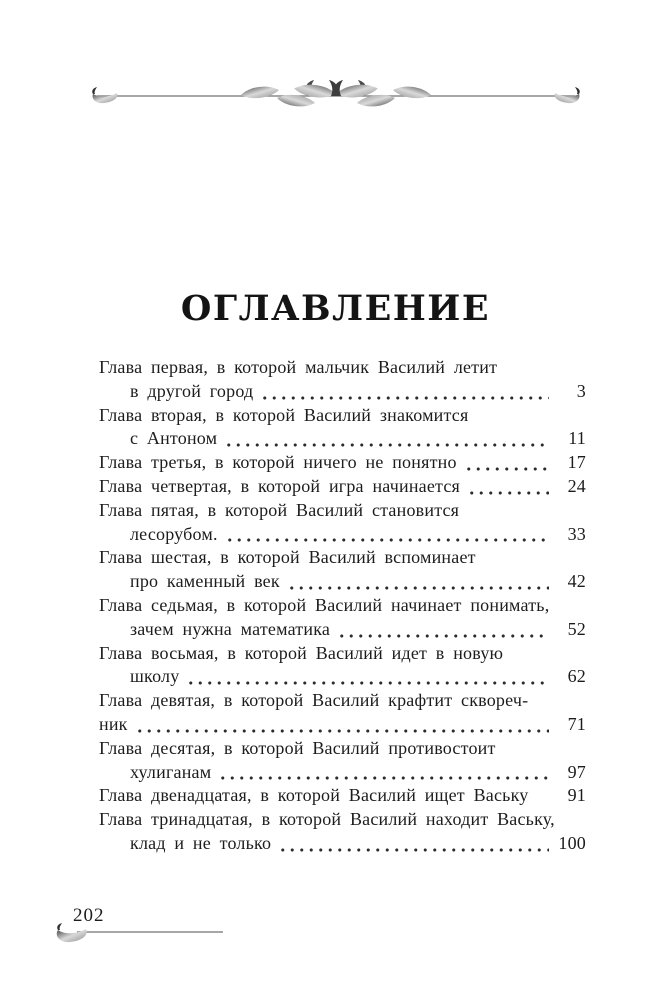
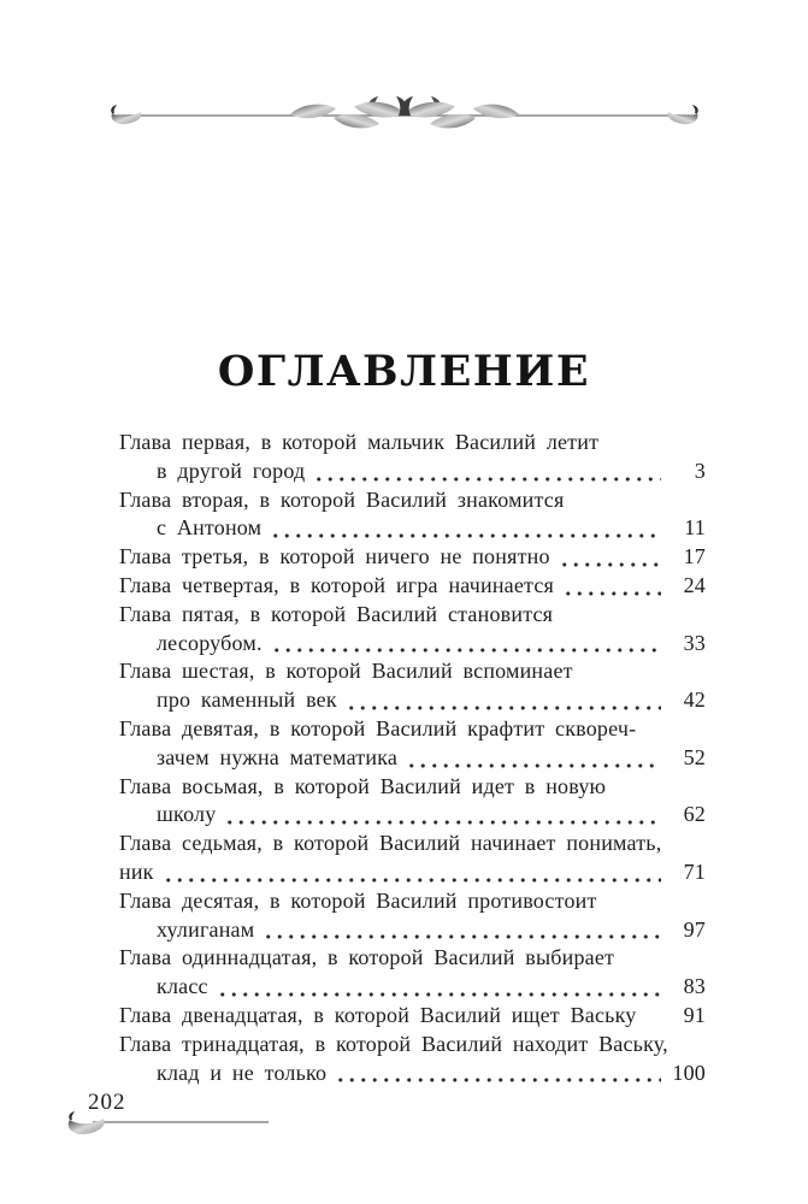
  ОГЛАВЛЕНИЕ
  Глава первая, в которой мальчик Василий летит
  в другой город
  3
  Глава вторая, в которой Василий знакомится
  с Антоном
  11
  Глава третья, в которой ничего не понятно
  17
  Глава четвертая, в которой игра начинается
  24
  Глава пятая, в которой Василий становится
  лесорубом.
  33
  Глава шестая, в которой Василий вспоминает
  про каменный век
  42
- Глава седьмая, в которой Василий начинает понимать,
+ Глава девятая, в которой Василий крафтит сквореч-
  зачем нужна математика
  52
  Глава восьмая, в которой Василий идет в новую
  школу
  62
- Глава девятая, в которой Василий крафтит сквореч-
+ Глава седьмая, в которой Василий начинает понимать,
  ник
  71
  Глава десятая, в которой Василий противостоит
  хулиганам
  97
+ Глава одиннадцатая, в которой Василий выбирает
+ класс
+ 83
  Глава двенадцатая, в которой Василий ищет Ваську
  91
  Глава тринадцатая, в которой Василий находит Ваську,
  клад и не только
  100
  202
